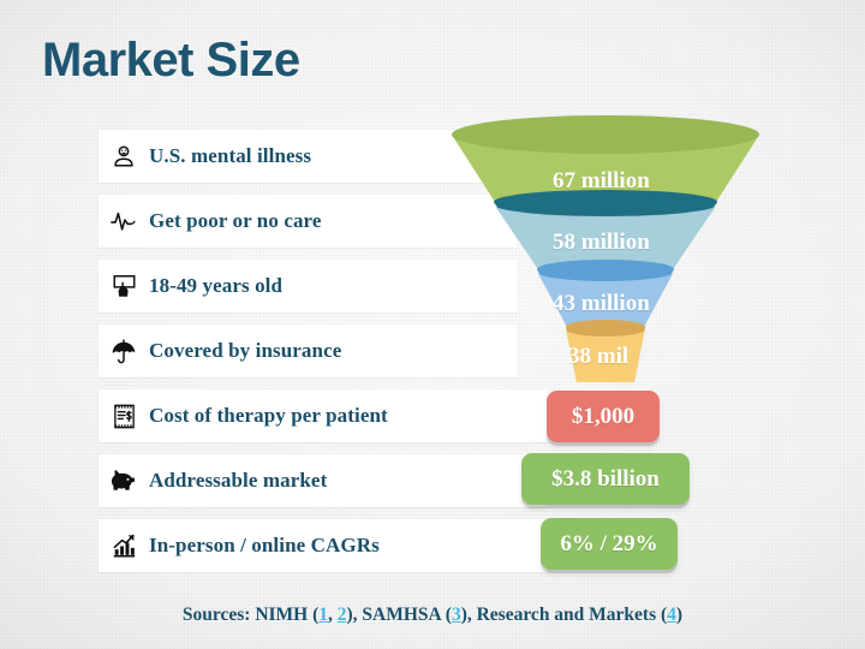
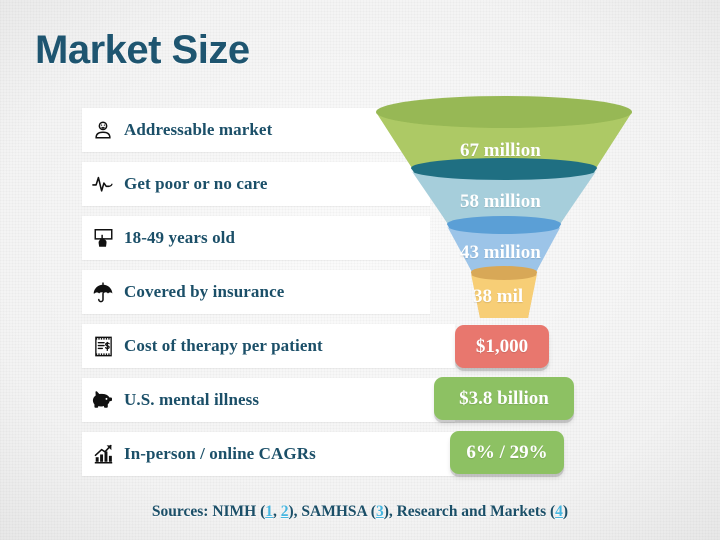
  Market Size
- U.S. mental illness
+ Addressable market
  Get poor or no care
  18-49 years old
  Covered by insurance
  Cost of therapy per patient
- Addressable market
+ U.S. mental illness
  In-person / online CAGRs
  67 million
  58 million
  43 million
  38 mil
  $1,000
  $3.8 billion
  6% / 29%
  Sources: NIMH (1, 2), SAMHSA (3), Research and Markets (4)
